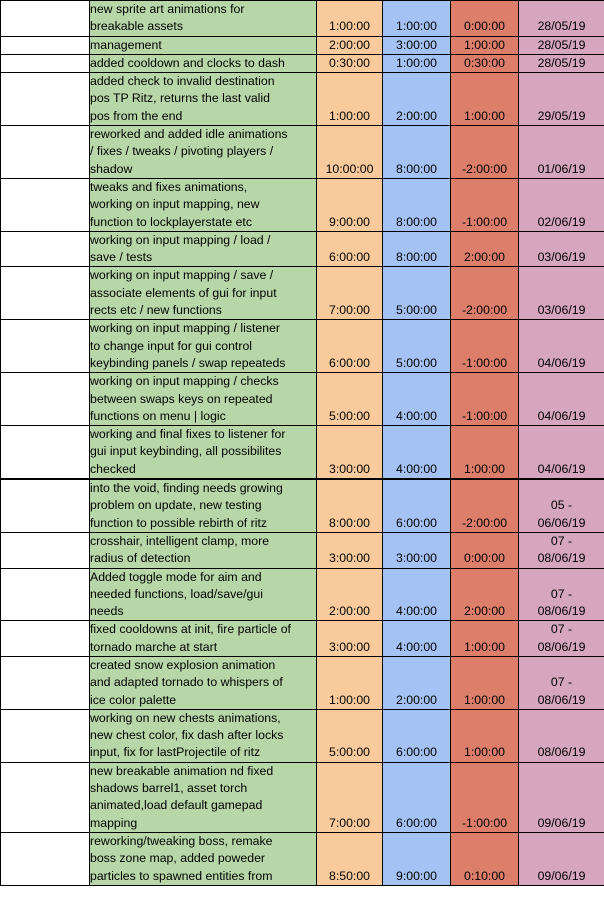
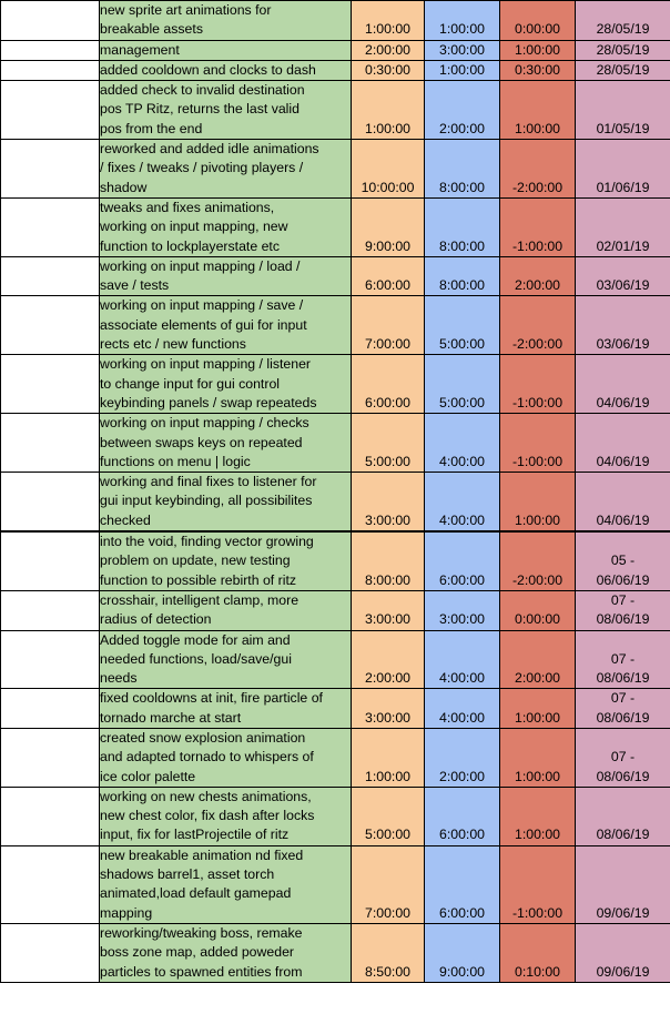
  	new sprite art animations for breakable assets	1:00:00	1:00:00	0:00:00	28/05/19
  	management	2:00:00	3:00:00	1:00:00	28/05/19
  	added cooldown and clocks to dash	0:30:00	1:00:00	0:30:00	28/05/19
- 	added check to invalid destination pos TP Ritz, returns the last valid pos from the end	1:00:00	2:00:00	1:00:00	29/05/19
+ 	added check to invalid destination pos TP Ritz, returns the last valid pos from the end	1:00:00	2:00:00	1:00:00	01/05/19
  	reworked and added idle animations / fixes / tweaks / pivoting players / shadow	10:00:00	8:00:00	-2:00:00	01/06/19
- 	tweaks and fixes animations, working on input mapping, new function to lockplayerstate etc	9:00:00	8:00:00	-1:00:00	02/06/19
+ 	tweaks and fixes animations, working on input mapping, new function to lockplayerstate etc	9:00:00	8:00:00	-1:00:00	02/01/19
  	working on input mapping / load / save / tests	6:00:00	8:00:00	2:00:00	03/06/19
  	working on input mapping / save / associate elements of gui for input rects etc / new functions	7:00:00	5:00:00	-2:00:00	03/06/19
  	working on input mapping / listener to change input for gui control keybinding panels / swap repeateds	6:00:00	5:00:00	-1:00:00	04/06/19
  	working on input mapping / checks between swaps keys on repeated functions on menu | logic	5:00:00	4:00:00	-1:00:00	04/06/19
  	working and final fixes to listener for gui input keybinding, all possibilites checked	3:00:00	4:00:00	1:00:00	04/06/19
- 	into the void, finding needs growing problem on update, new testing function to possible rebirth of ritz	8:00:00	6:00:00	-2:00:00	05 - 06/06/19
+ 	into the void, finding vector growing problem on update, new testing function to possible rebirth of ritz	8:00:00	6:00:00	-2:00:00	05 - 06/06/19
  	crosshair, intelligent clamp, more radius of detection	3:00:00	3:00:00	0:00:00	07 - 08/06/19
  	Added toggle mode for aim and needed functions, load/save/gui needs	2:00:00	4:00:00	2:00:00	07 - 08/06/19
  	fixed cooldowns at init, fire particle of tornado marche at start	3:00:00	4:00:00	1:00:00	07 - 08/06/19
  	created snow explosion animation and adapted tornado to whispers of ice color palette	1:00:00	2:00:00	1:00:00	07 - 08/06/19
  	working on new chests animations, new chest color, fix dash after locks input, fix for lastProjectile of ritz	5:00:00	6:00:00	1:00:00	08/06/19
  	new breakable animation nd fixed shadows barrel1, asset torch animated,load default gamepad mapping	7:00:00	6:00:00	-1:00:00	09/06/19
  	reworking/tweaking boss, remake boss zone map, added poweder particles to spawned entities from	8:50:00	9:00:00	0:10:00	09/06/19
